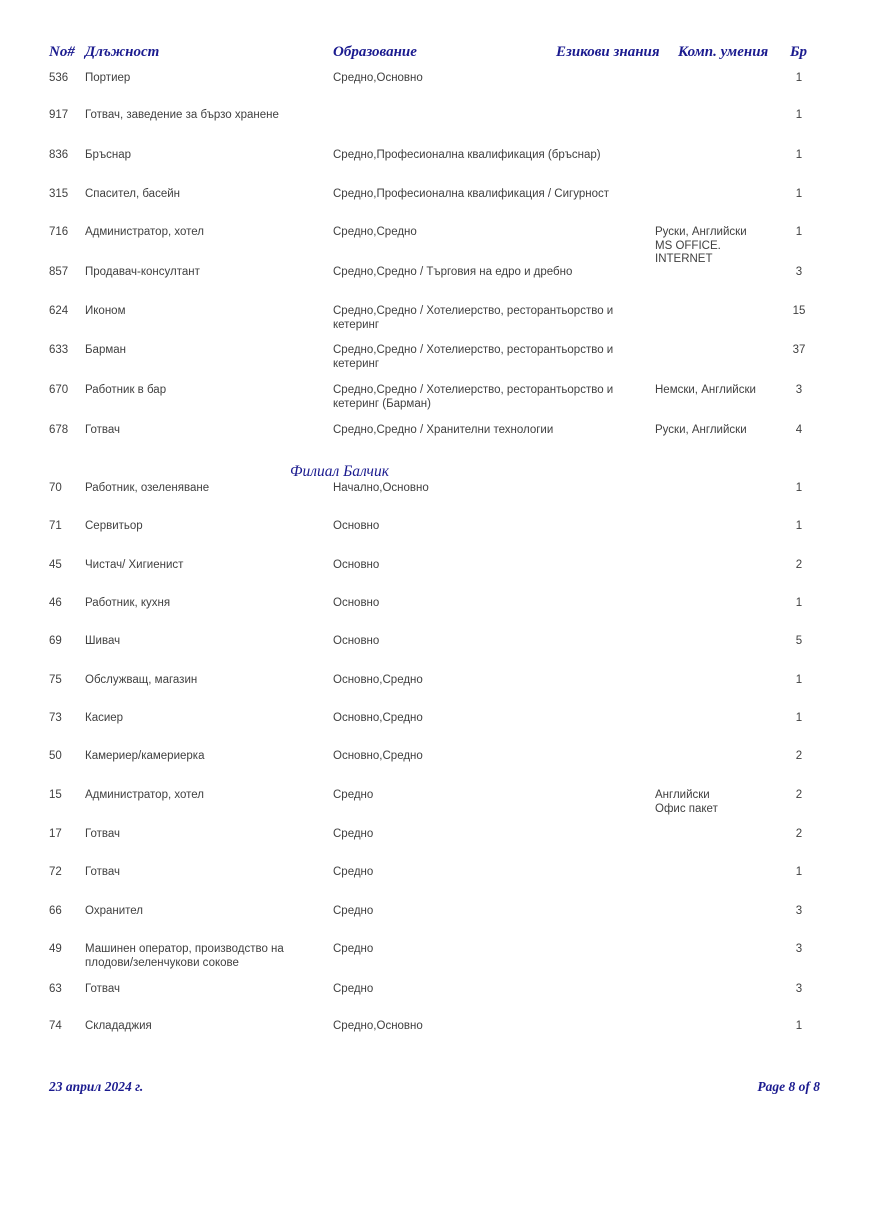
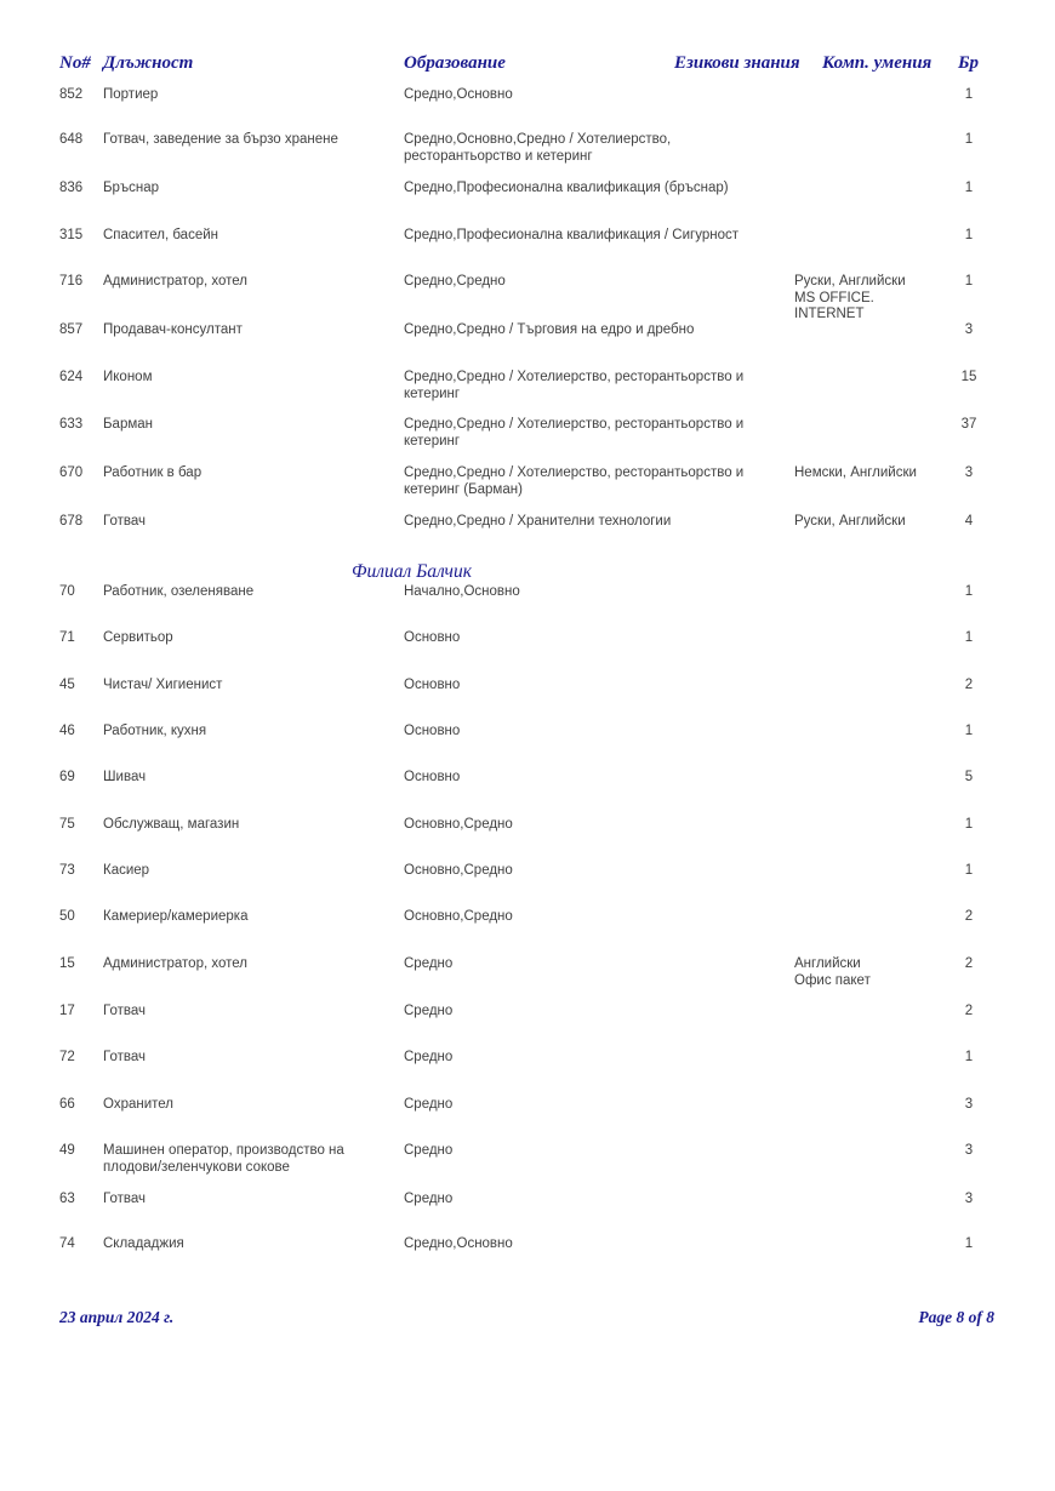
  No#
  Длъжност
  Образование
  Езикови знания
  Комп. умения
  Бр
- 536
+ 852
  Портиер
  Средно,Основно
  1
- 917
+ 648
  Готвач, заведение за бързо хранене
+ Средно,Основно,Средно / Хотелиерство,
+ ресторантьорство и кетеринг
  1
  836
  Бръснар
  Средно,Професионална квалификация (бръснар)
  1
  315
  Спасител, басейн
  Средно,Професионална квалификация / Сигурност
  1
  716
  Администратор, хотел
  Средно,Средно
  Руски, Английски
  MS OFFICE.
  INTERNET
  1
  857
  Продавач-консултант
  Средно,Средно / Търговия на едро и дребно
  3
  624
  Иконом
  Средно,Средно / Хотелиерство, ресторантьорство и
  кетеринг
  15
  633
  Барман
  Средно,Средно / Хотелиерство, ресторантьорство и
  кетеринг
  37
  670
  Работник в бар
  Средно,Средно / Хотелиерство, ресторантьорство и
  кетеринг (Барман)
  Немски, Английски
  3
  678
  Готвач
  Средно,Средно / Хранителни технологии
  Руски, Английски
  4
  Филиал Балчик
  70
  Работник, озеленяване
  Начално,Основно
  1
  71
  Сервитьор
  Основно
  1
  45
  Чистач/ Хигиенист
  Основно
  2
  46
  Работник, кухня
  Основно
  1
  69
  Шивач
  Основно
  5
  75
  Обслужващ, магазин
  Основно,Средно
  1
  73
  Касиер
  Основно,Средно
  1
  50
  Камериер/камериерка
  Основно,Средно
  2
  15
  Администратор, хотел
  Средно
  Английски
  Офис пакет
  2
  17
  Готвач
  Средно
  2
  72
  Готвач
  Средно
  1
  66
  Охранител
  Средно
  3
  49
  Машинен оператор, производство на
  плодови/зеленчукови сокове
  Средно
  3
  63
  Готвач
  Средно
  3
  74
  Склададжия
  Средно,Основно
  1
  23 април 2024 г.
  Page 8 of 8
